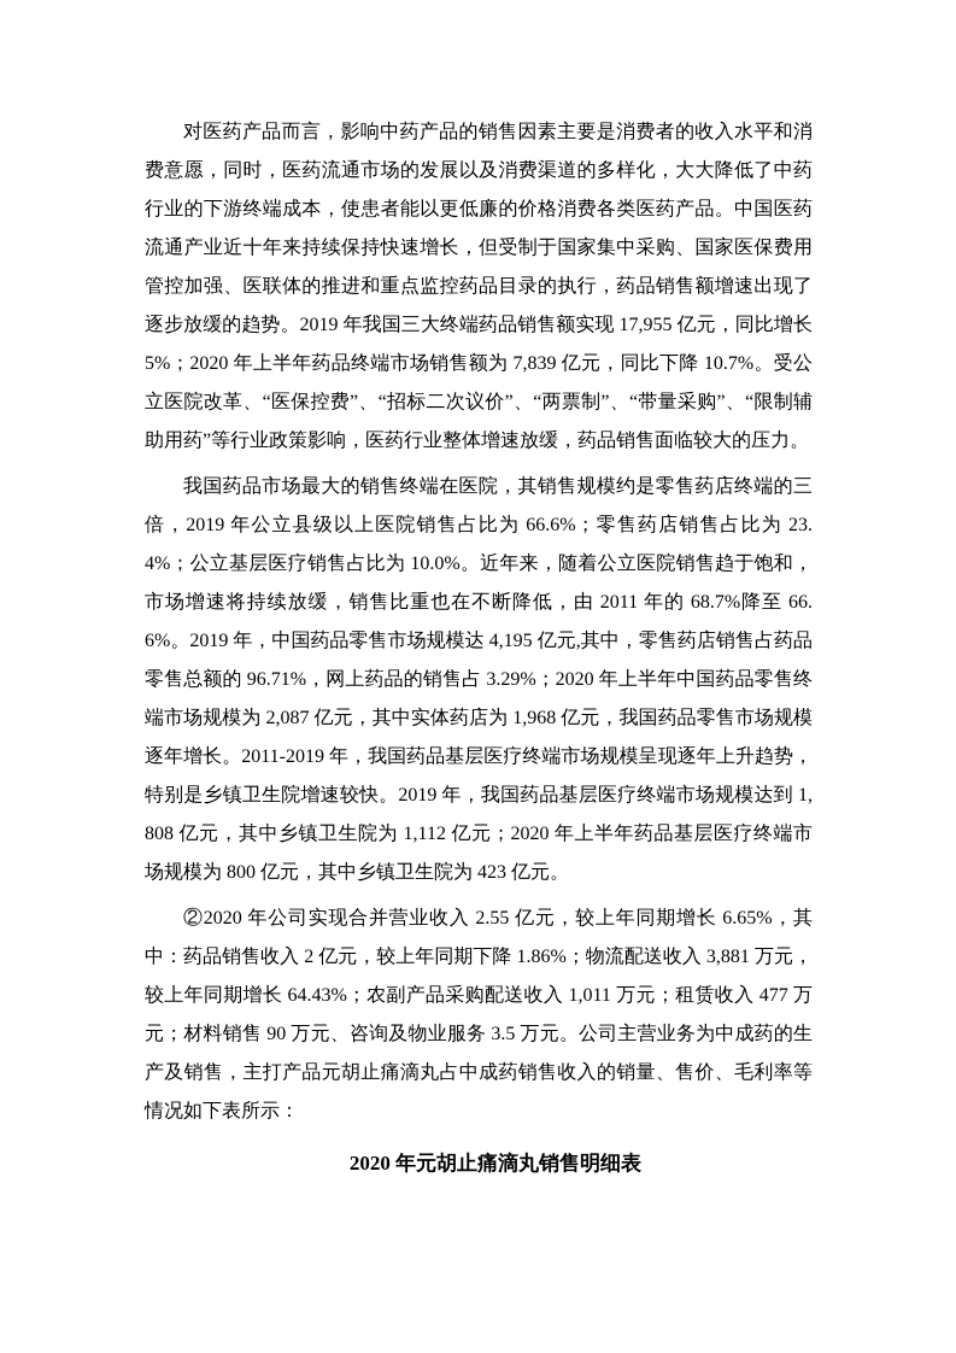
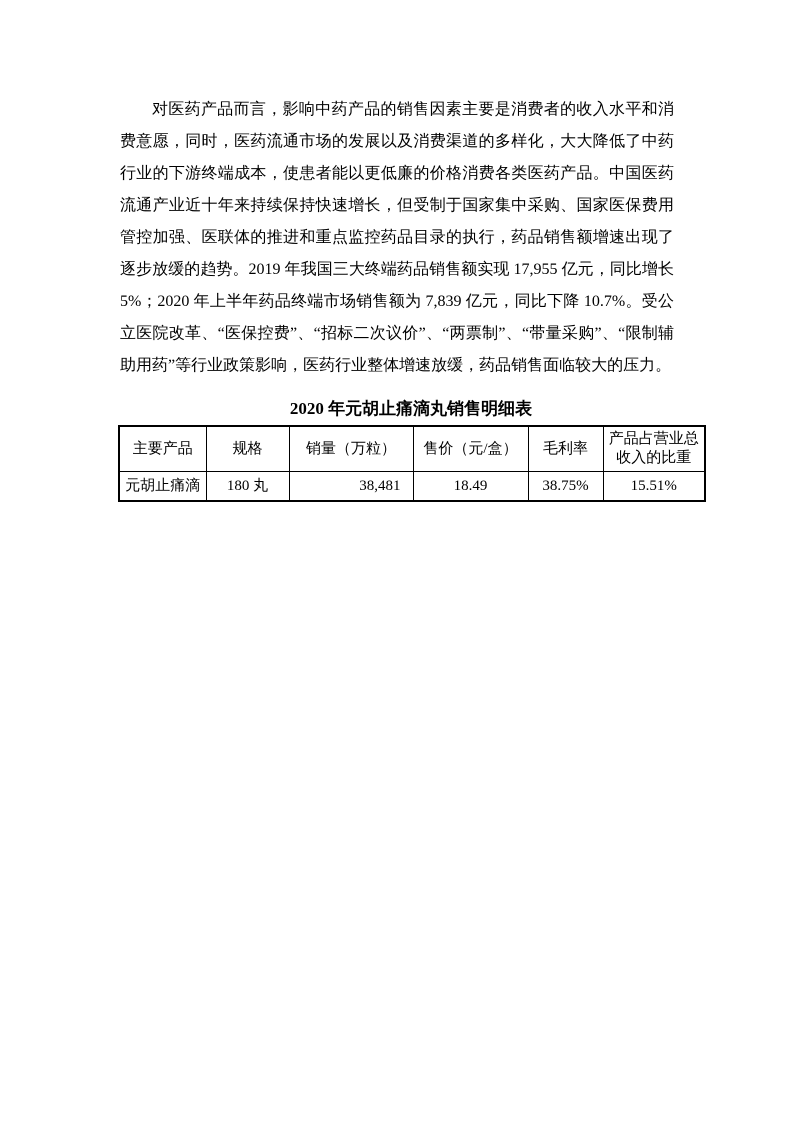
  对医药产品而言，影响中药产品的销售因素主要是消费者的收入水平和消费意愿，同时，医药流通市场的发展以及消费渠道的多样化，大大降低了中药行业的下游终端成本，使患者能以更低廉的价格消费各类医药产品。中国医药流通产业近十年来持续保持快速增长，但受制于国家集中采购、国家医保费用管控加强、医联体的推进和重点监控药品目录的执行，药品销售额增速出现了逐步放缓的趋势。2019 年我国三大终端药品销售额实现 17,955 亿元，同比增长 5%；2020 年上半年药品终端市场销售额为 7,839 亿元，同比下降 10.7%。受公立医院改革、“医保控费”、“招标二次议价”、“两票制”、“带量采购”、“限制辅助用药”等行业政策影响，医药行业整体增速放缓，药品销售面临较大的压力。
- 我国药品市场最大的销售终端在医院，其销售规模约是零售药店终端的三倍，2019 年公立县级以上医院销售占比为 66.6%；零售药店销售占比为 23.4%；公立基层医疗销售占比为 10.0%。近年来，随着公立医院销售趋于饱和，市场增速将持续放缓，销售比重也在不断降低，由 2011 年的 68.7%降至 66.6%。2019 年，中国药品零售市场规模达 4,195 亿元,其中，零售药店销售占药品零售总额的 96.71%，网上药品的销售占 3.29%；2020 年上半年中国药品零售终端市场规模为 2,087 亿元，其中实体药店为 1,968 亿元，我国药品零售市场规模逐年增长。2011-2019 年，我国药品基层医疗终端市场规模呈现逐年上升趋势，特别是乡镇卫生院增速较快。2019 年，我国药品基层医疗终端市场规模达到 1,808 亿元，其中乡镇卫生院为 1,112 亿元；2020 年上半年药品基层医疗终端市场规模为 800 亿元，其中乡镇卫生院为 423 亿元。
- ②2020 年公司实现合并营业收入 2.55 亿元，较上年同期增长 6.65%，其中：药品销售收入 2 亿元，较上年同期下降 1.86%；物流配送收入 3,881 万元，较上年同期增长 64.43%；农副产品采购配送收入 1,011 万元；租赁收入 477 万元；材料销售 90 万元、咨询及物业服务 3.5 万元。公司主营业务为中成药的生产及销售，主打产品元胡止痛滴丸占中成药销售收入的销量、售价、毛利率等情况如下表所示：
  2020 年元胡止痛滴丸销售明细表
+ 主要产品	规格	销量（万粒）	售价（元/盒）	毛利率	产品占营业总收入的比重
+ 元胡止痛滴	180 丸	38,481	18.49	38.75%	15.51%
